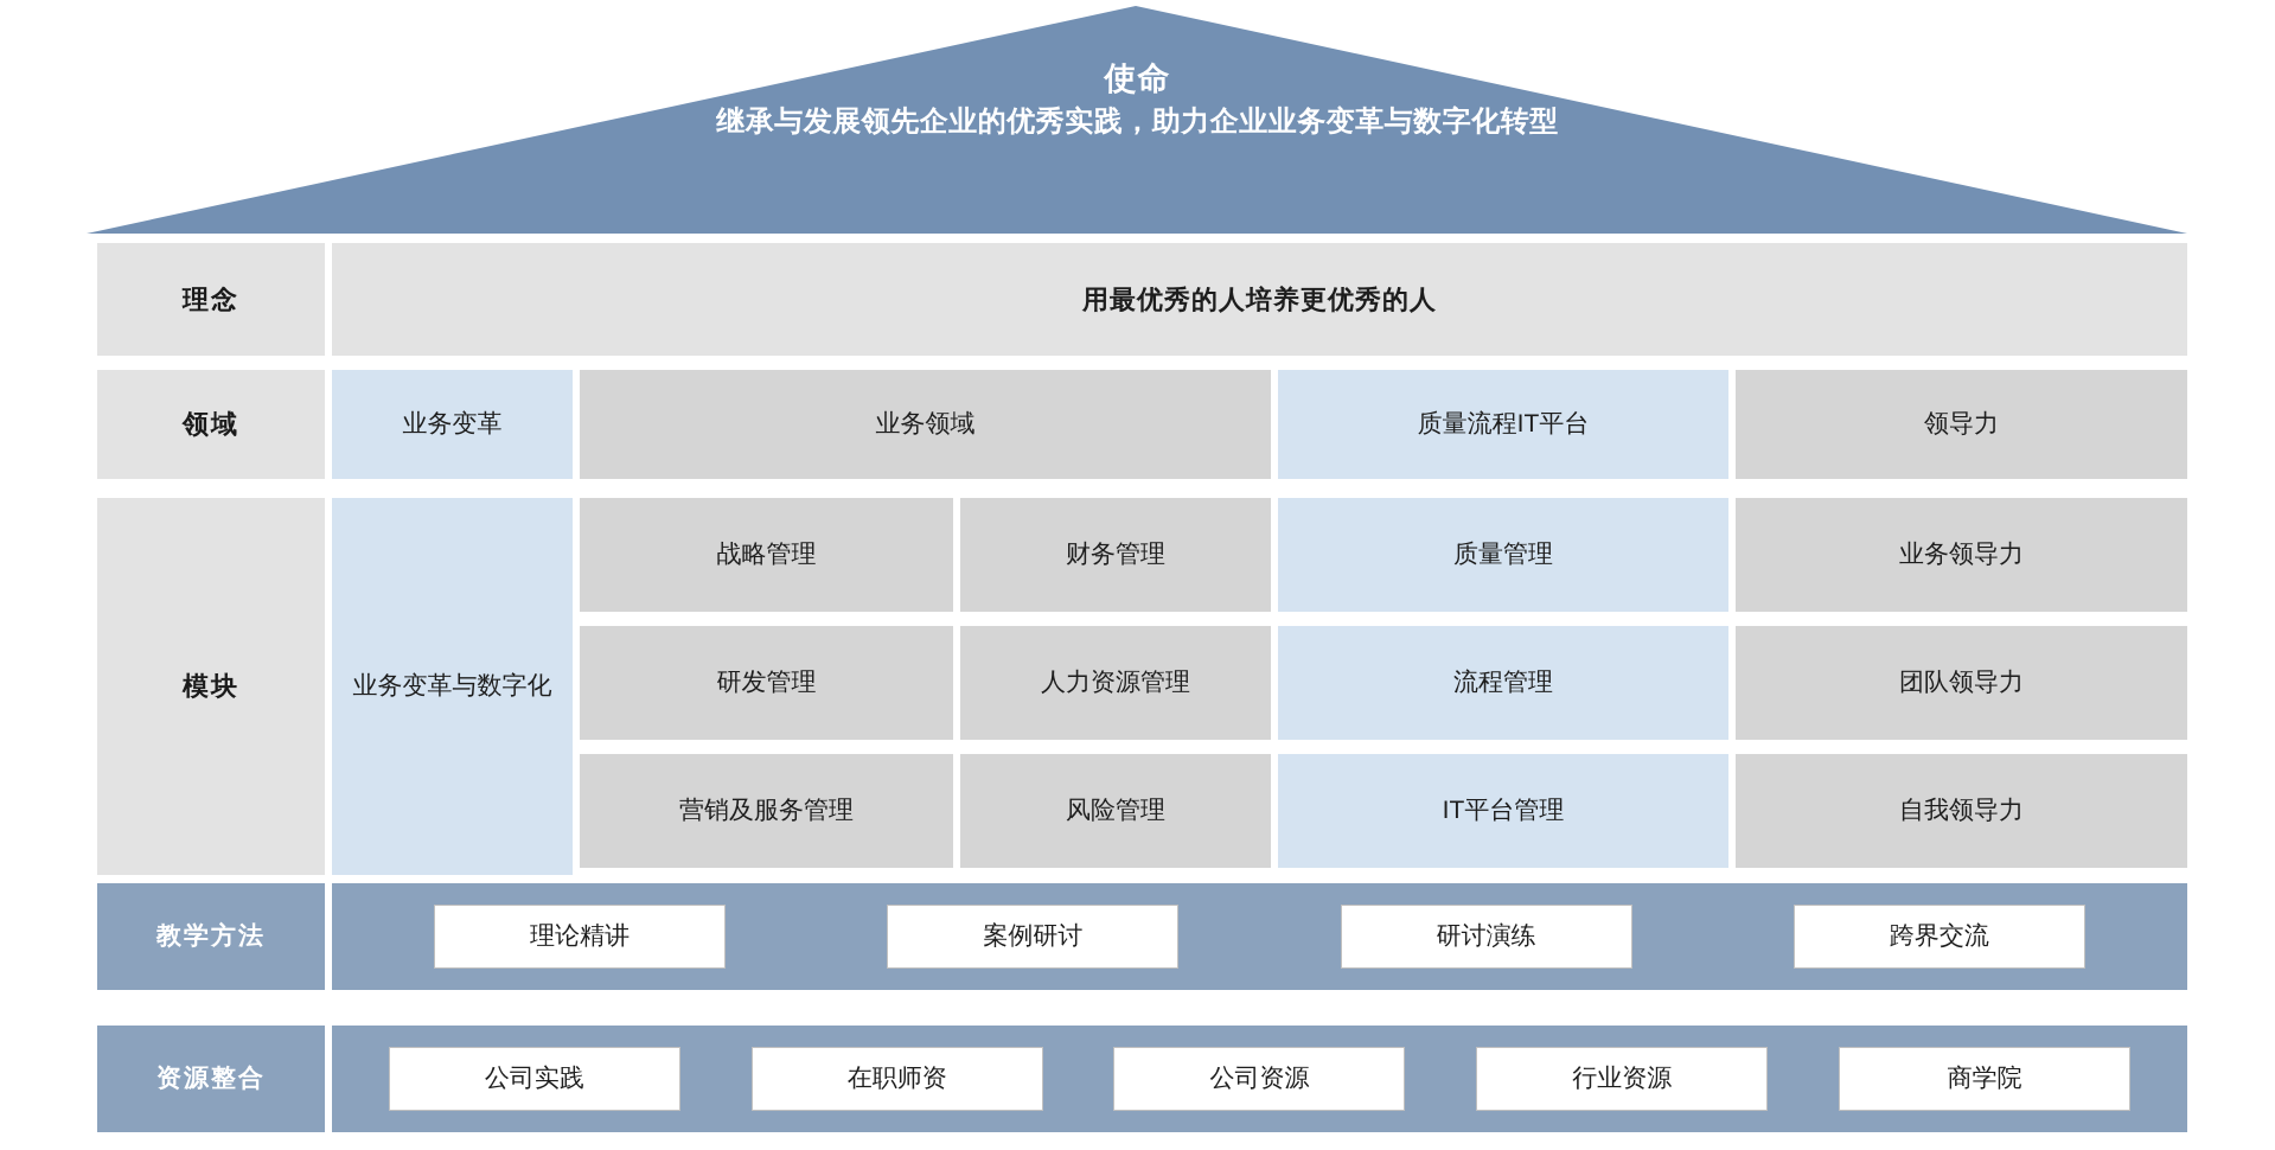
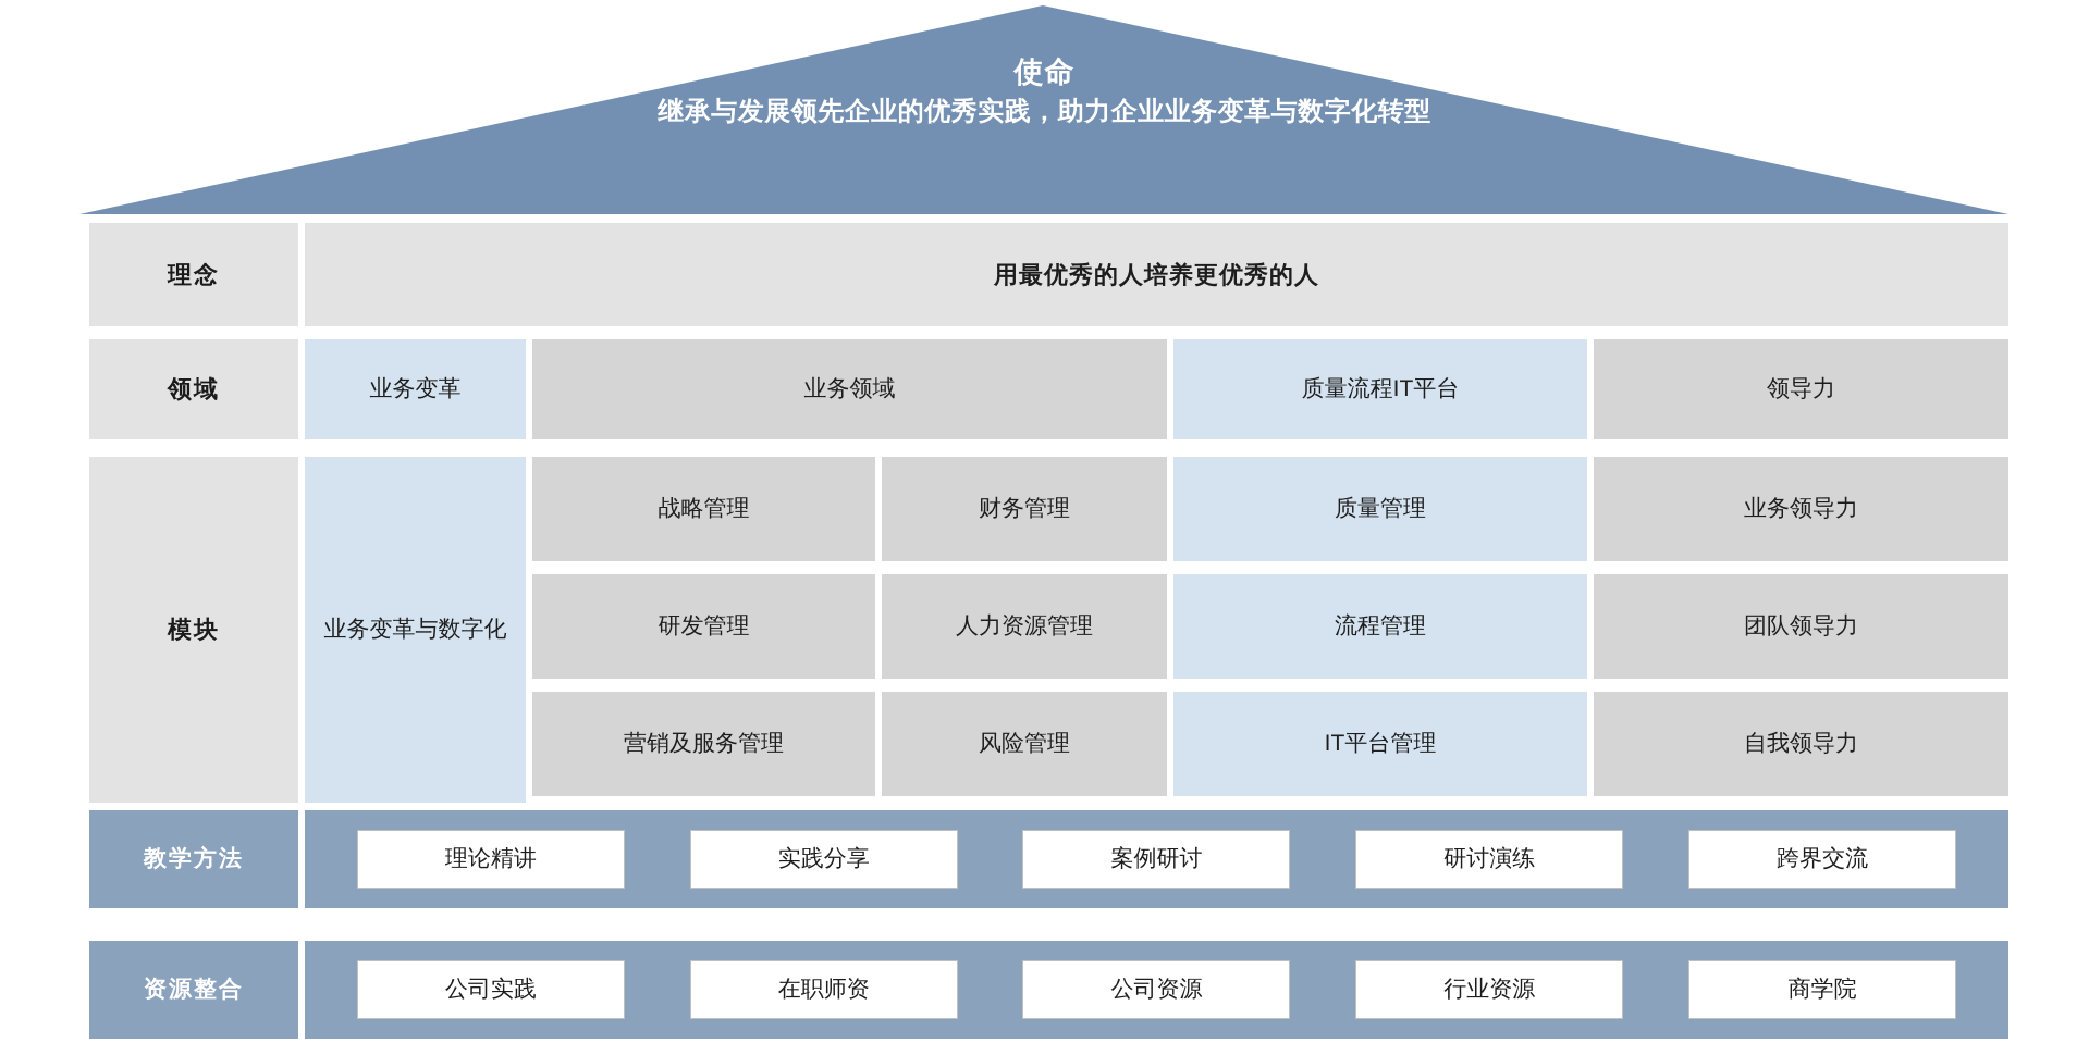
  使命
  继承与发展领先企业的优秀实践，助力企业业务变革与数字化转型
  理念
  用最优秀的人培养更优秀的人
  领域
  业务变革
  业务领域
  质量流程IT平台
  领导力
  模块
  业务变革与数字化
  战略管理
  财务管理
  质量管理
  业务领导力
  研发管理
  人力资源管理
  流程管理
  团队领导力
  营销及服务管理
  风险管理
  IT平台管理
  自我领导力
  教学方法
  理论精讲
+ 实践分享
  案例研讨
  研讨演练
  跨界交流
  资源整合
  公司实践
  在职师资
  公司资源
  行业资源
  商学院
